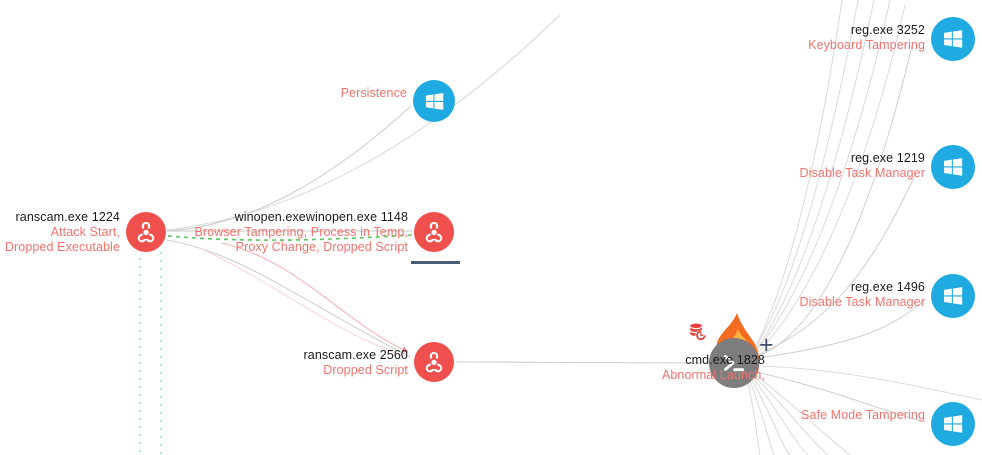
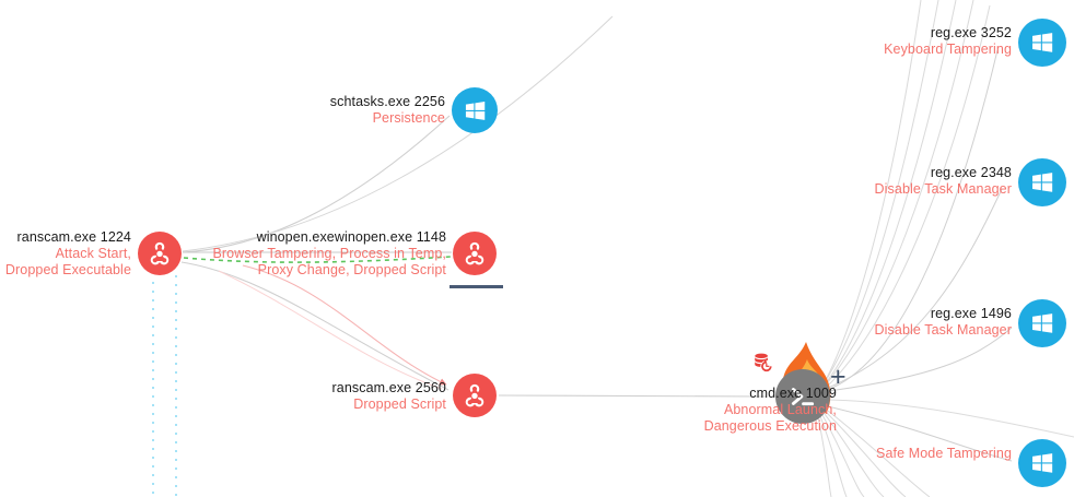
  ranscam.exe 1224
  Attack Start,
  Dropped Executable
+ schtasks.exe 2256
  Persistence
  winopen.exewinopen.exe 1148
  Browser Tampering, Process in Temp,
  Proxy Change, Dropped Script
  ranscam.exe 2560
  Dropped Script
  +
- cmd.exe 1828
+ cmd.exe 1009
  Abnormal Launch,
+ Dangerous Execution
  reg.exe 3252
  Keyboard Tampering
- reg.exe 1219
+ reg.exe 2348
  Disable Task Manager
  reg.exe 1496
  Disable Task Manager
  Safe Mode Tampering
